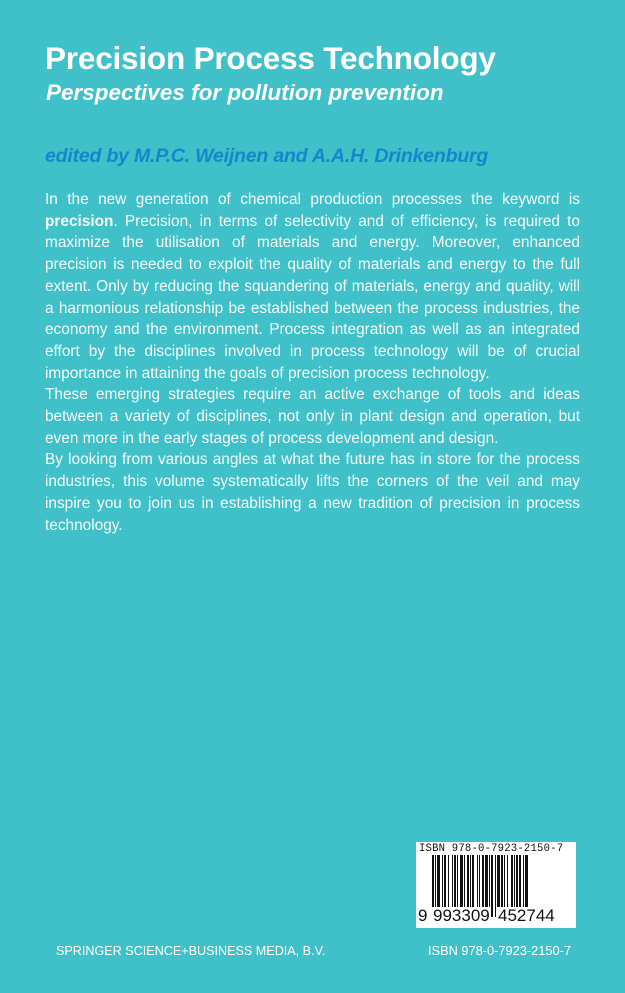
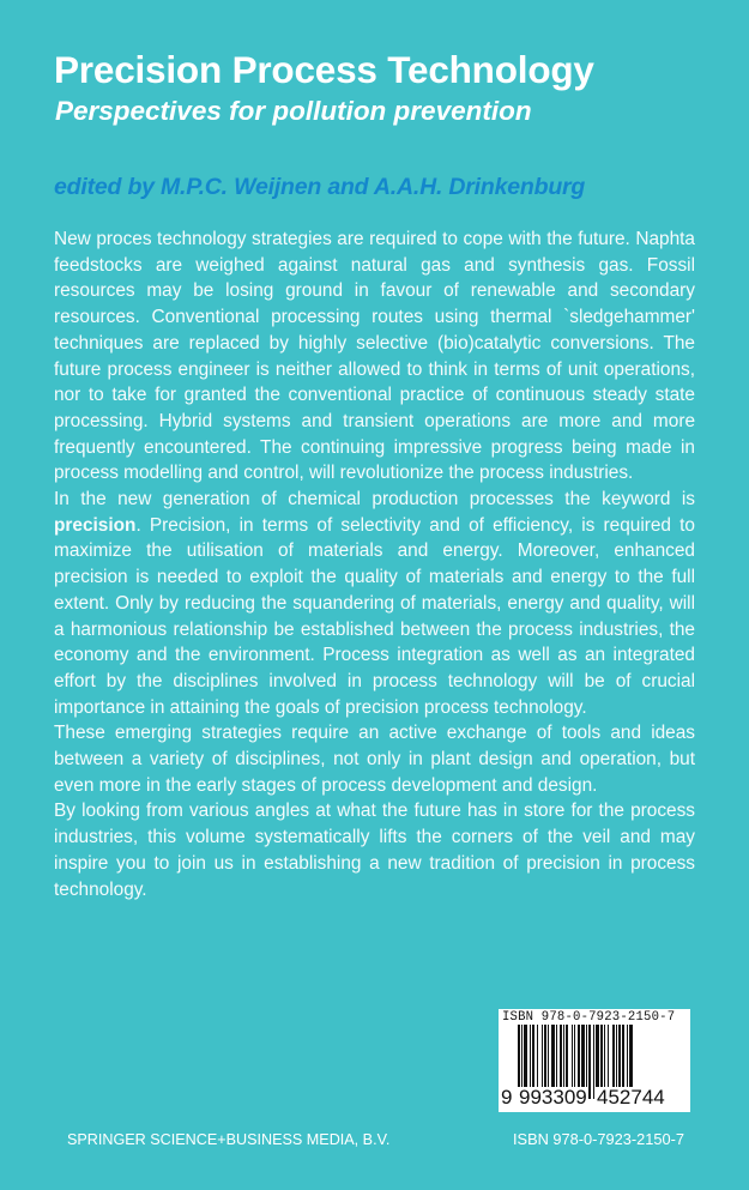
  Precision Process Technology
  Perspectives for pollution prevention
  edited by M.P.C. Weijnen and A.A.H. Drinkenburg
+ New proces technology strategies are required to cope with the future. Naphta feedstocks are weighed against natural gas and synthesis gas. Fossil resources may be losing ground in favour of renewable and secondary resources. Conventional processing routes using thermal `sledgehammer' techniques are replaced by highly selective (bio)catalytic conversions. The future process engineer is neither allowed to think in terms of unit operations, nor to take for granted the conventional practice of continuous steady state processing. Hybrid systems and transient operations are more and more frequently encountered. The continuing impressive progress being made in process modelling and control, will revolutionize the process industries.
  In the new generation of chemical production processes the keyword is precision. Precision, in terms of selectivity and of efficiency, is required to maximize the utilisation of materials and energy. Moreover, enhanced precision is needed to exploit the quality of materials and energy to the full extent. Only by reducing the squandering of materials, energy and quality, will a harmonious relationship be established between the process industries, the economy and the environment. Process integration as well as an integrated effort by the disciplines involved in process technology will be of crucial importance in attaining the goals of precision process technology.
  These emerging strategies require an active exchange of tools and ideas between a variety of disciplines, not only in plant design and operation, but even more in the early stages of process development and design.
  By looking from various angles at what the future has in store for the process industries, this volume systematically lifts the corners of the veil and may inspire you to join us in establishing a new tradition of precision in process technology.
  ISBN 978-0-7923-2150-7
  9
  993309
  452744
  SPRINGER SCIENCE+BUSINESS MEDIA, B.V.
  ISBN 978-0-7923-2150-7
